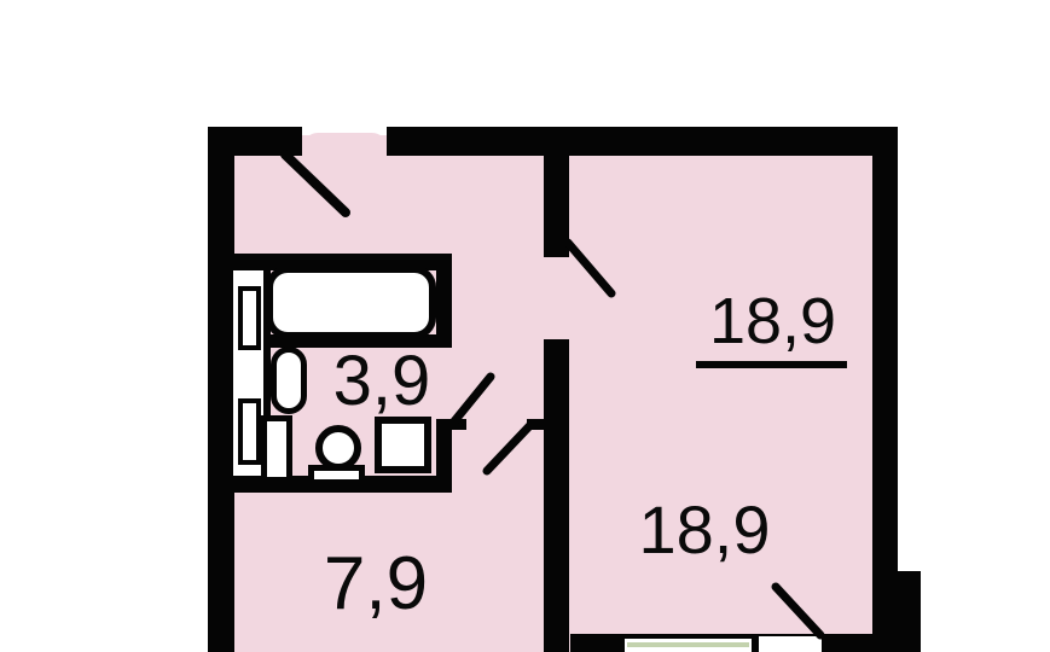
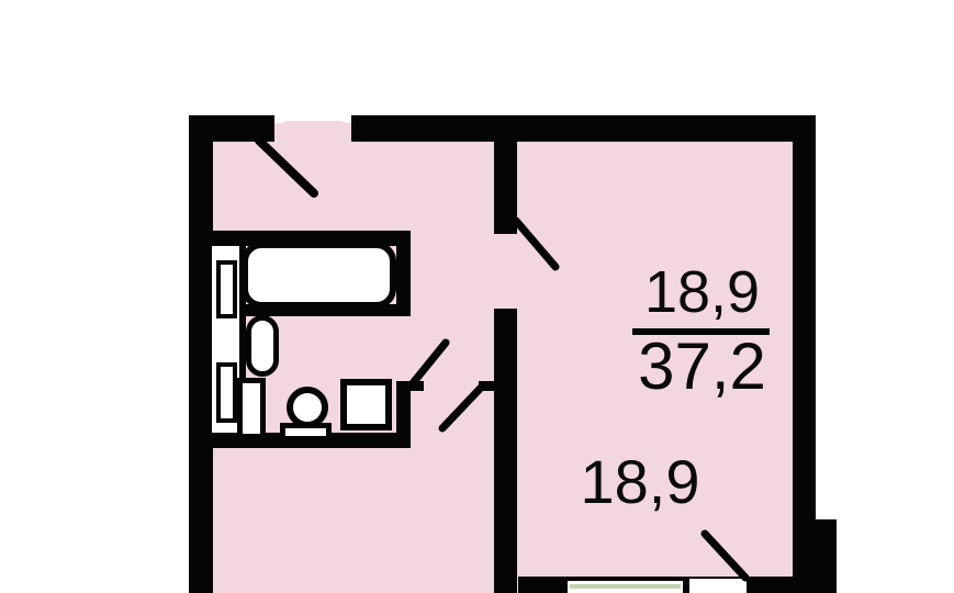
- 3,9
- 7,9
  18,9
  18,9
+ 37,2
